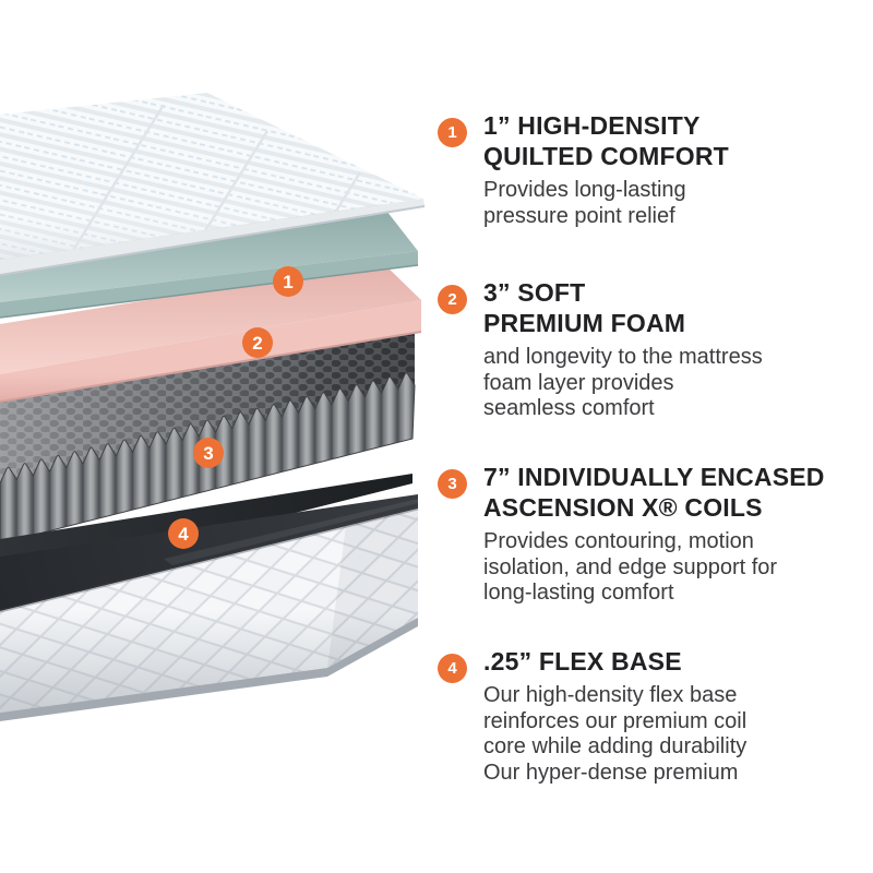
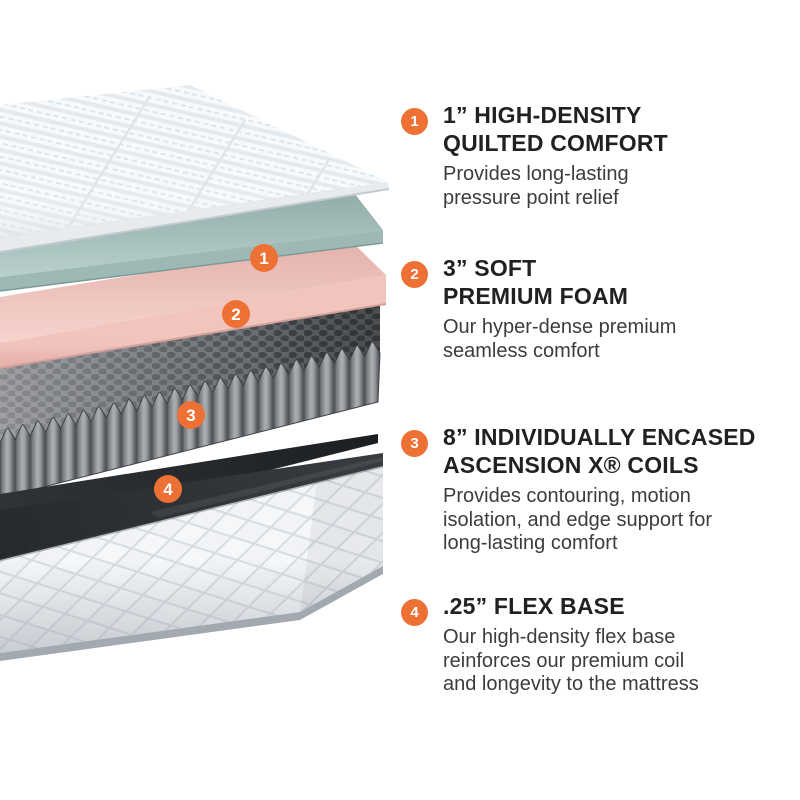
  1
  2
  3
  4
  1
  1” HIGH-DENSITY
  QUILTED COMFORT
  Provides long-lasting
  pressure point relief
  2
  3” SOFT
  PREMIUM FOAM
- and longevity to the mattress
+ Our hyper-dense premium
- foam layer provides
  seamless comfort
  3
- 7” INDIVIDUALLY ENCASED
+ 8” INDIVIDUALLY ENCASED
  ASCENSION X® COILS
  Provides contouring, motion
  isolation, and edge support for
  long-lasting comfort
  4
  .25” FLEX BASE
  Our high-density flex base
  reinforces our premium coil
- core while adding durability
- Our hyper-dense premium
+ and longevity to the mattress
